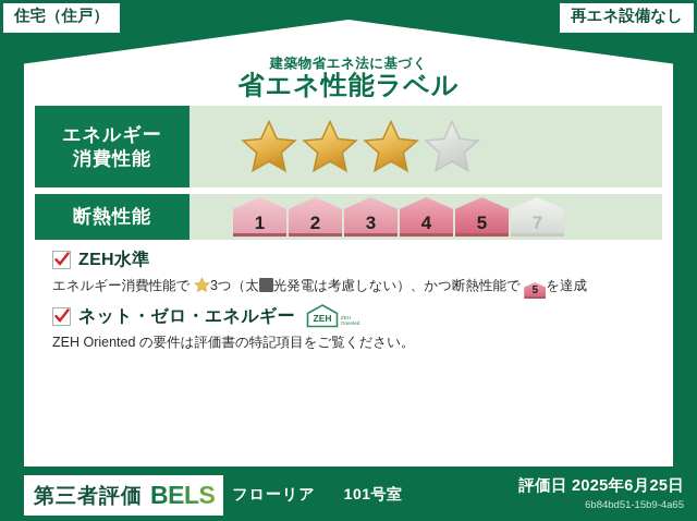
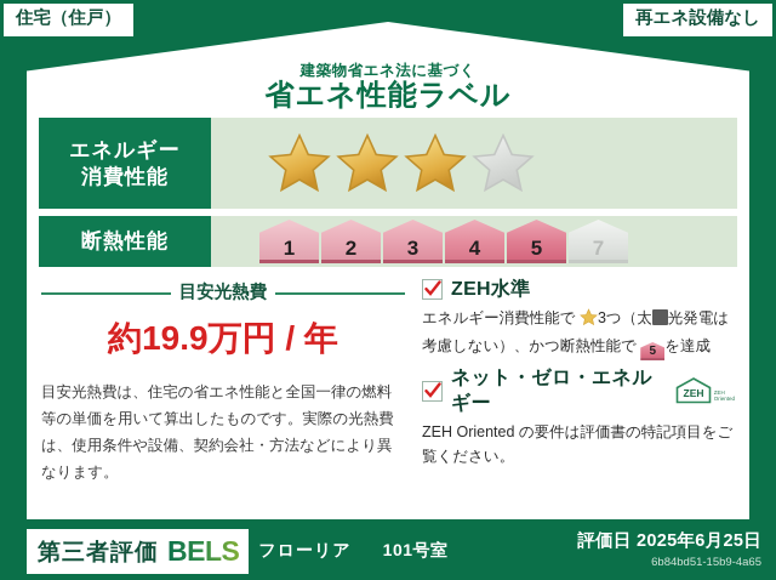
  建築物省エネ法に基づく
  省エネ性能ラベル
  住宅（住戸）
  再エネ設備なし
  エネルギー
  消費性能
  断熱性能
  1
  2
  3
  4
  5
  7
+ 目安光熱費
+ 約19.9万円 / 年
+ 目安光熱費は、住宅の省エネ性能と全国一律の燃料等の単価を用いて算出したものです。実際の光熱費は、使用条件や設備、契約会社・方法などにより異なります。
  ZEH水準
  エネルギー消費性能で 3つ（太 光発電は考慮しない）、かつ断熱性能で 5 を達成
  ネット・ゼロ・エネルギー
  ZEH
  ZEH Oriented の要件は評価書の特記項目をご覧ください。
  第三者評価
  BELS
  フローリア
  101号室
  評価日 2025年6月25日
  6b84bd51-15b9-4a65
